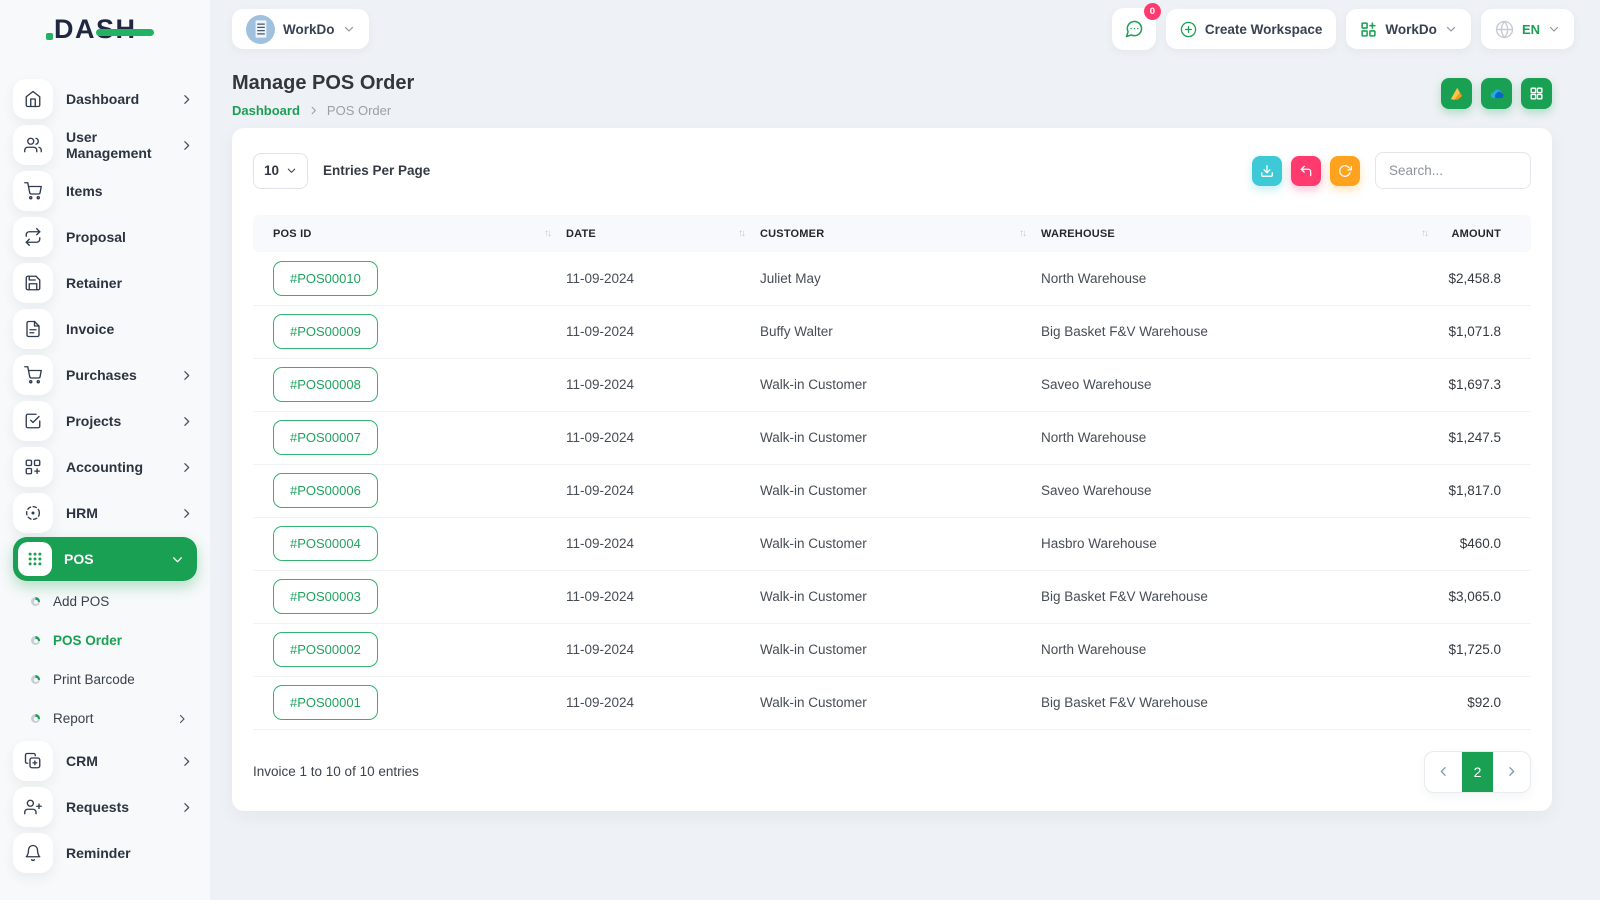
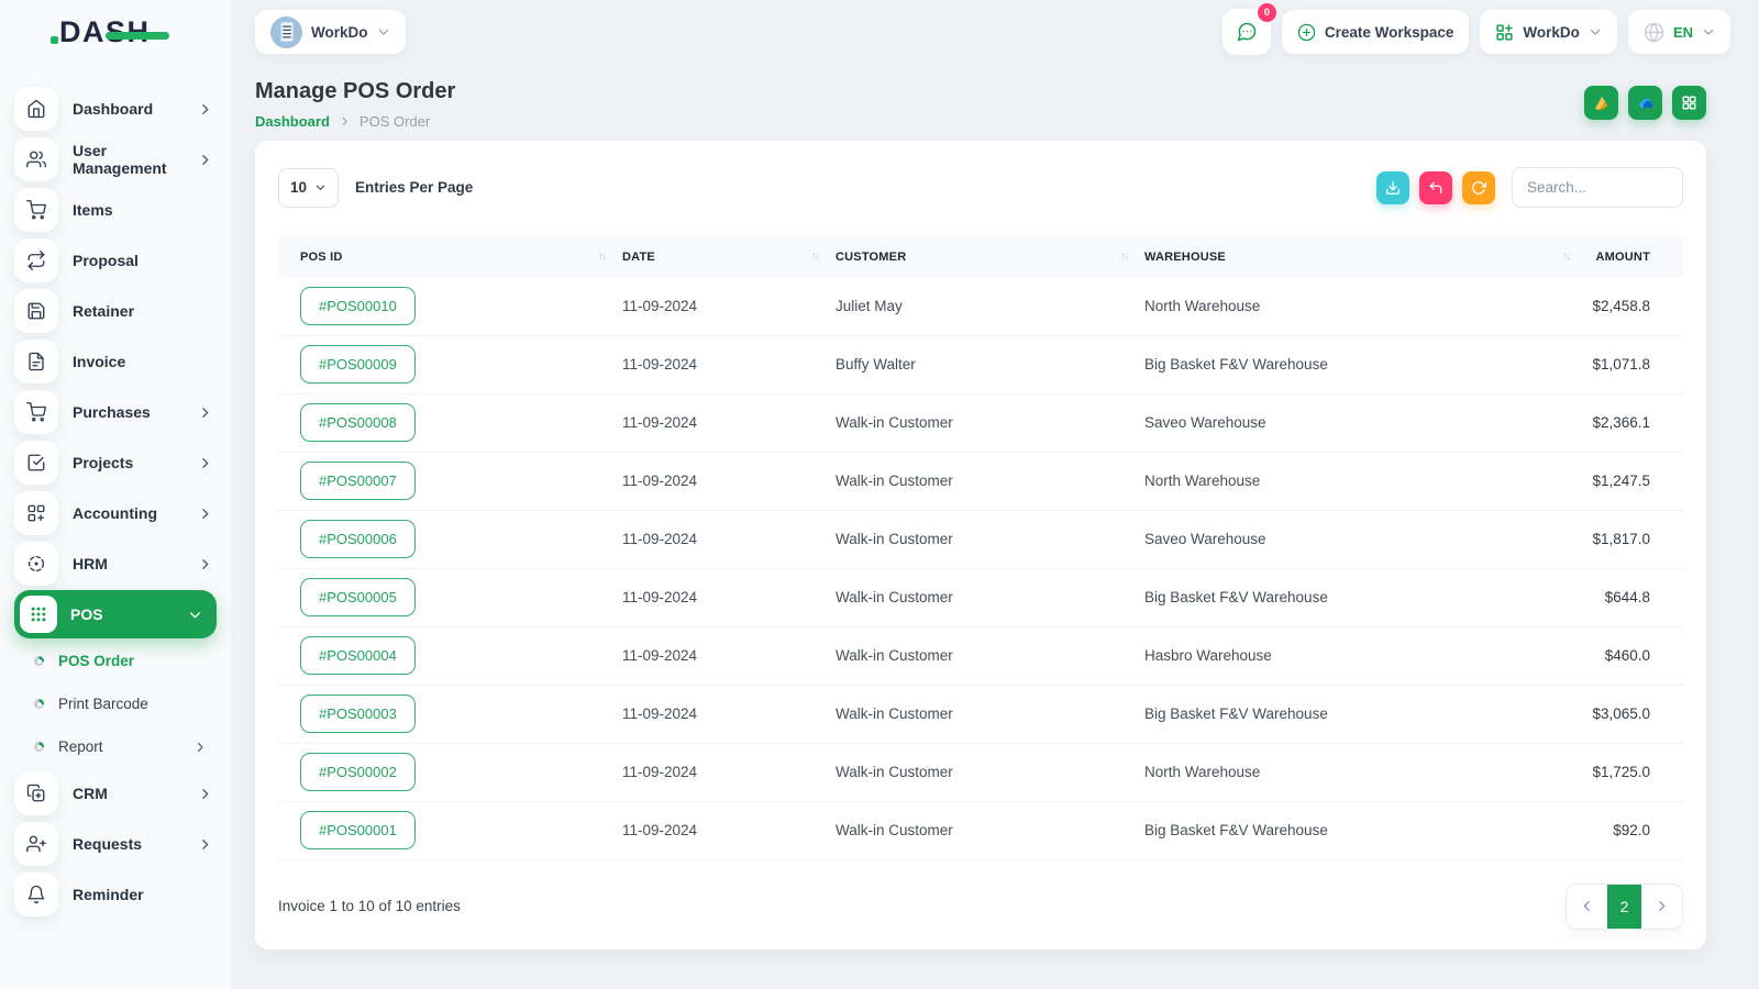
  Dashboard
  User Management
  Items
  Proposal
  Retainer
  Invoice
  Purchases
  Projects
  Accounting
  HRM
  POS
- Add POS
  POS Order
  Print Barcode
  Report
  CRM
  Requests
  Reminder
  WorkDo
  0
  Create Workspace
  WorkDo
  EN
  Manage POS Order
  Dashboard
  POS Order
  10
  Entries Per Page
  Search...
  POS ID ↑↓	DATE ↑↓	CUSTOMER ↑↓	WAREHOUSE ↑↓	AMOUNT
  #POS00010	11-09-2024	Juliet May	North Warehouse	$2,458.8
  #POS00009	11-09-2024	Buffy Walter	Big Basket F&V Warehouse	$1,071.8
- #POS00008	11-09-2024	Walk-in Customer	Saveo Warehouse	$1,697.3
+ #POS00008	11-09-2024	Walk-in Customer	Saveo Warehouse	$2,366.1
  #POS00007	11-09-2024	Walk-in Customer	North Warehouse	$1,247.5
  #POS00006	11-09-2024	Walk-in Customer	Saveo Warehouse	$1,817.0
+ #POS00005	11-09-2024	Walk-in Customer	Big Basket F&V Warehouse	$644.8
  #POS00004	11-09-2024	Walk-in Customer	Hasbro Warehouse	$460.0
  #POS00003	11-09-2024	Walk-in Customer	Big Basket F&V Warehouse	$3,065.0
  #POS00002	11-09-2024	Walk-in Customer	North Warehouse	$1,725.0
  #POS00001	11-09-2024	Walk-in Customer	Big Basket F&V Warehouse	$92.0
  Invoice 1 to 10 of 10 entries
  2
